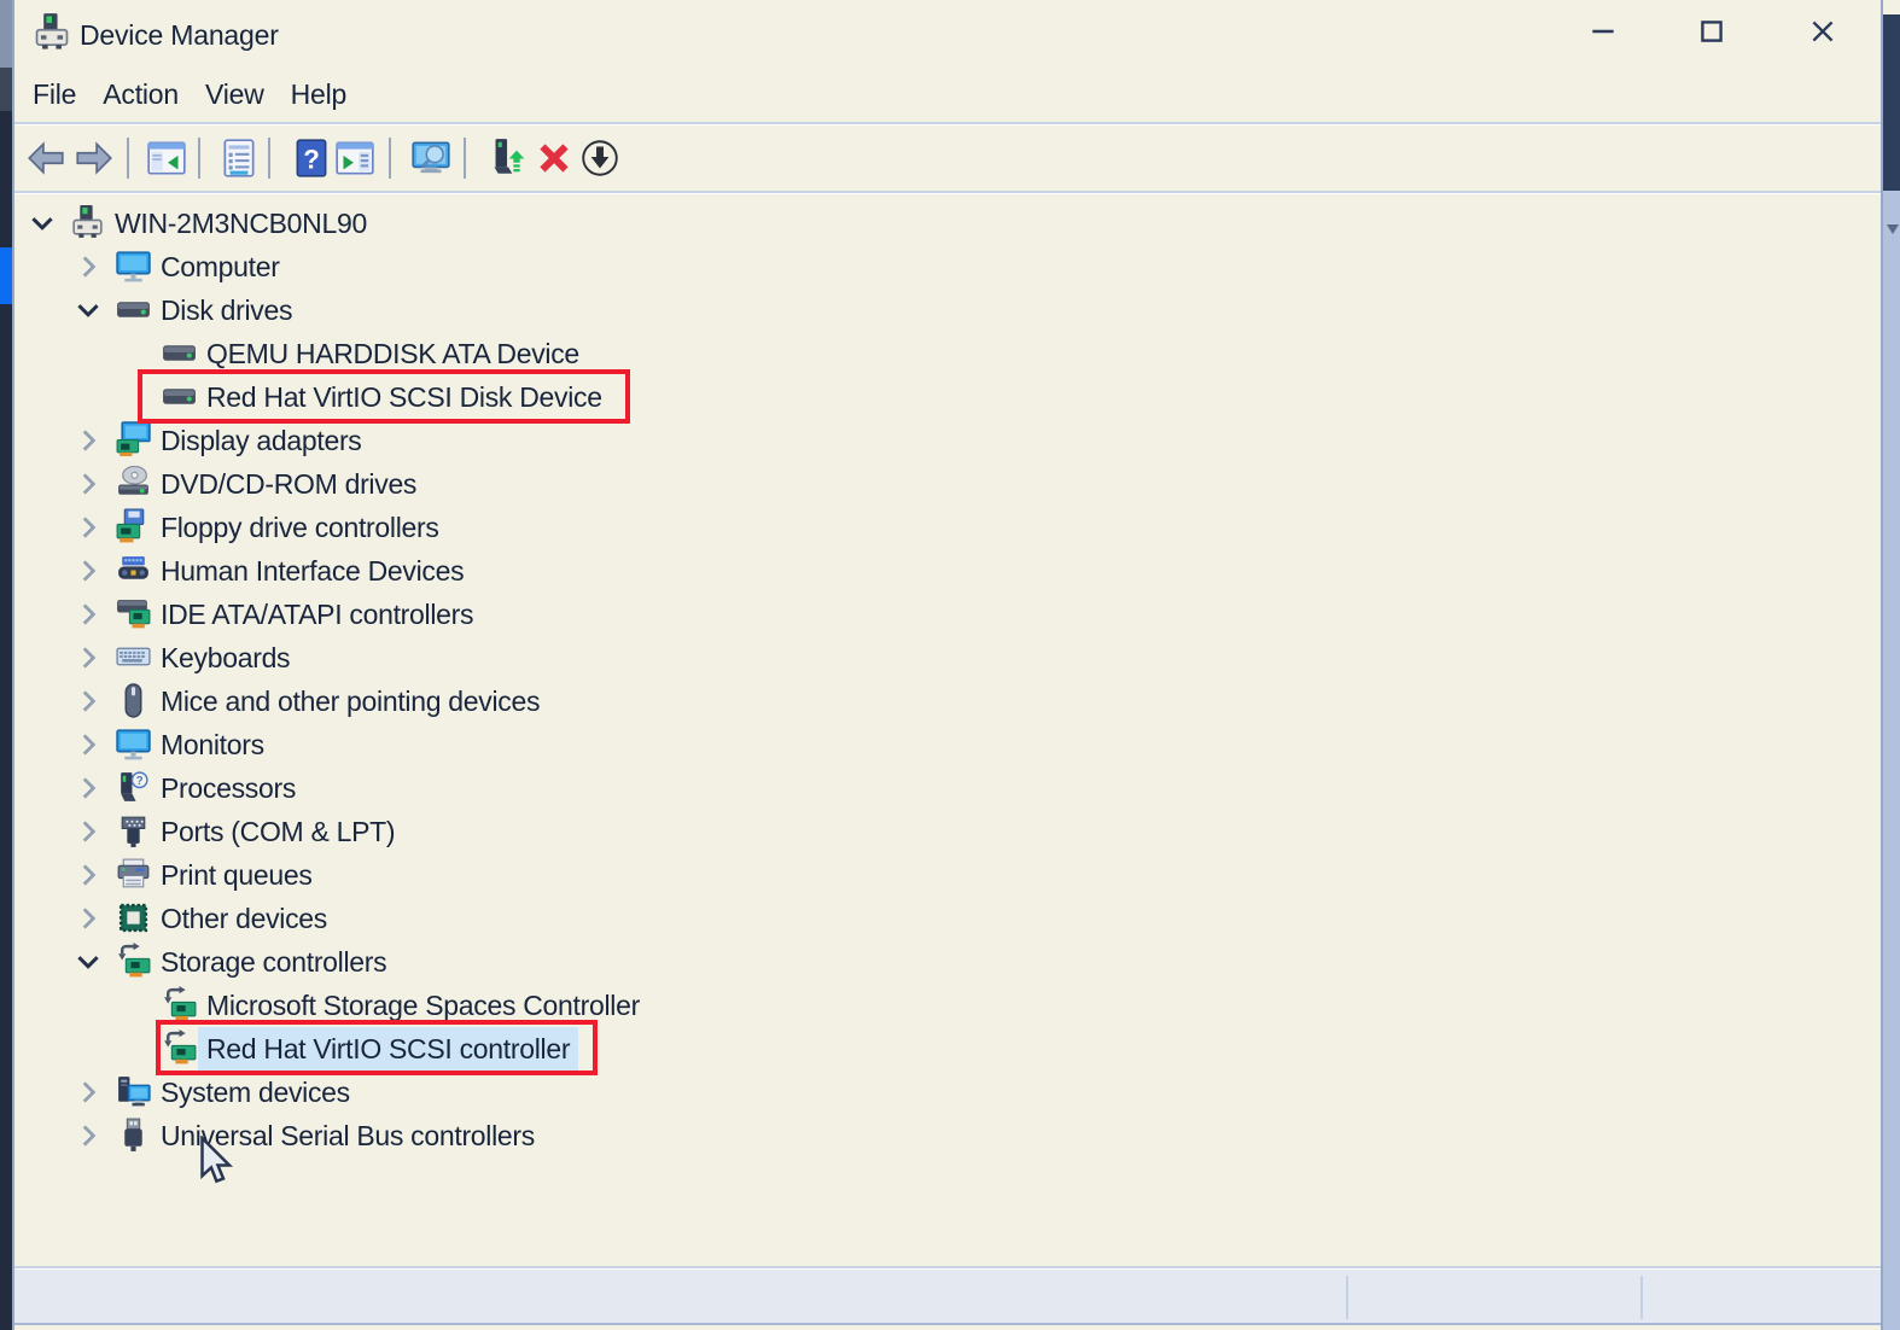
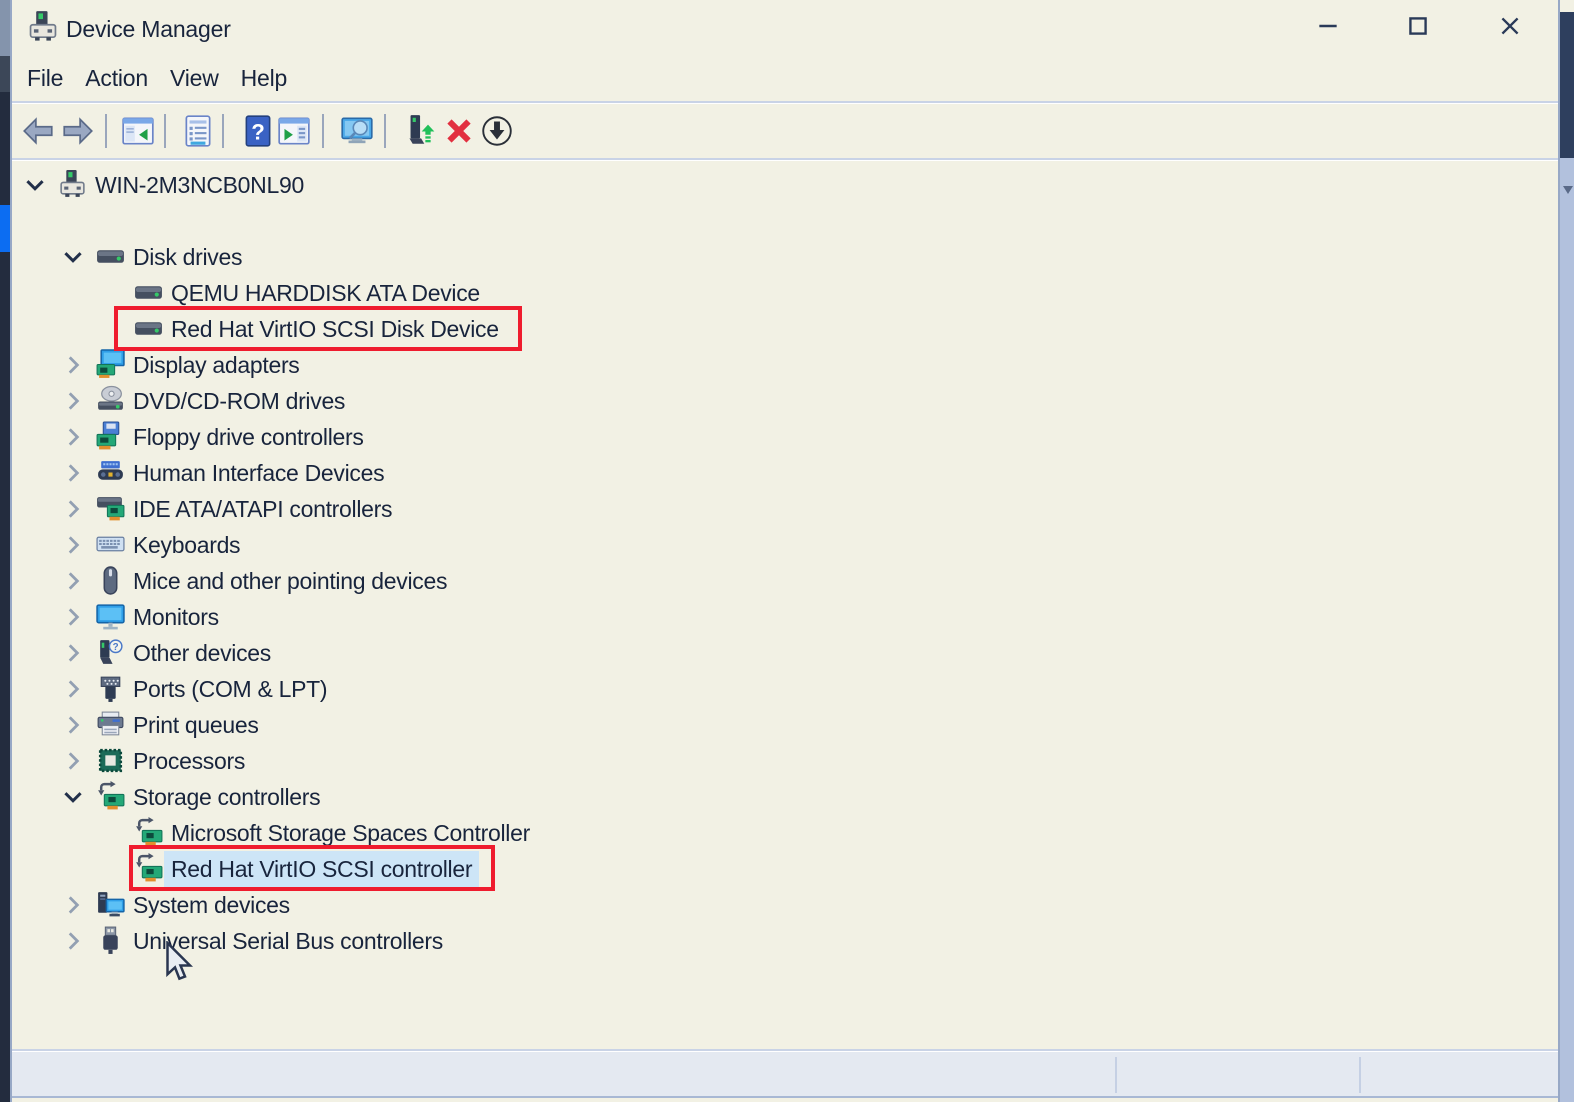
  Device Manager
  File
  Action
  View
  Help
  ?
  WIN-2M3NCB0NL90
- Computer
  Disk drives
  QEMU HARDDISK ATA Device
  Red Hat VirtIO SCSI Disk Device
  Display adapters
  DVD/CD-ROM drives
  Floppy drive controllers
  Human Interface Devices
  IDE ATA/ATAPI controllers
  Keyboards
  Mice and other pointing devices
  Monitors
  ?
- Processors
+ Other devices
  Ports (COM & LPT)
  Print queues
- Other devices
+ Processors
  Storage controllers
  Microsoft Storage Spaces Controller
  Red Hat VirtIO SCSI controller
  System devices
  Universal Serial Bus controllers
